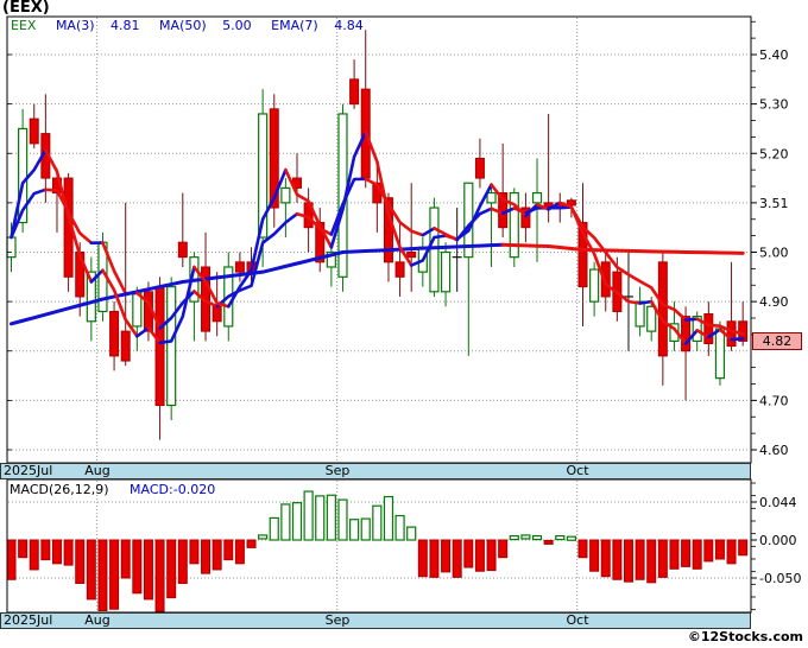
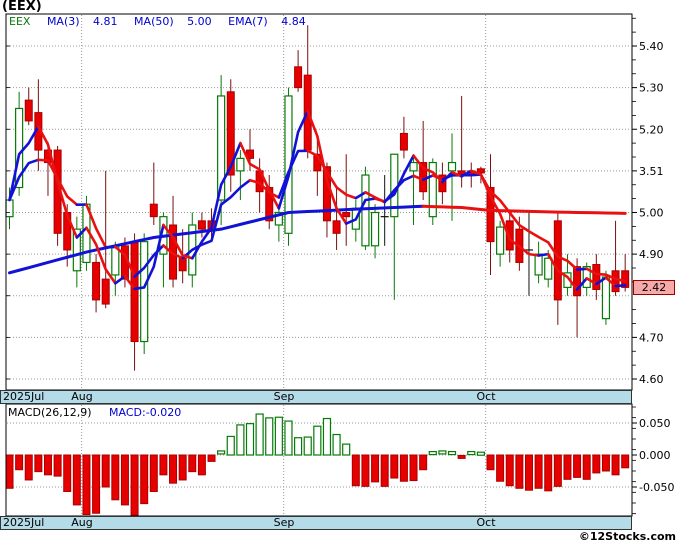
  5.40
  5.30
  5.20
  3.51
  5.00
  4.90
  4.70
  4.60
- 0.044
+ 0.050
  0.000
  -0.050
  (EEX)
  EEX MA(3) 4.81 MA(50) 5.00 EMA(7) 4.84
  2025Jul
  Aug
  Sep
  Oct
  MACD(26,12,9) MACD:-0.020
  2025Jul
  Aug
  Sep
  Oct
- 4.82
+ 2.42
  ©12Stocks.com
